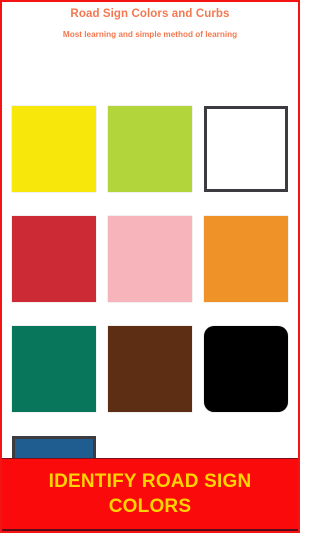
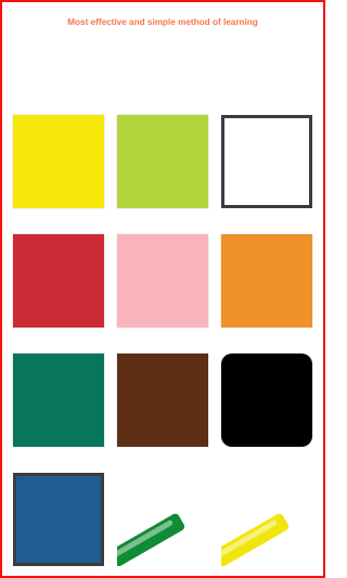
- Road Sign Colors and Curbs
- Most learning and simple method of learning
+ Most effective and simple method of learning
- IDENTIFY ROAD SIGN COLORS
